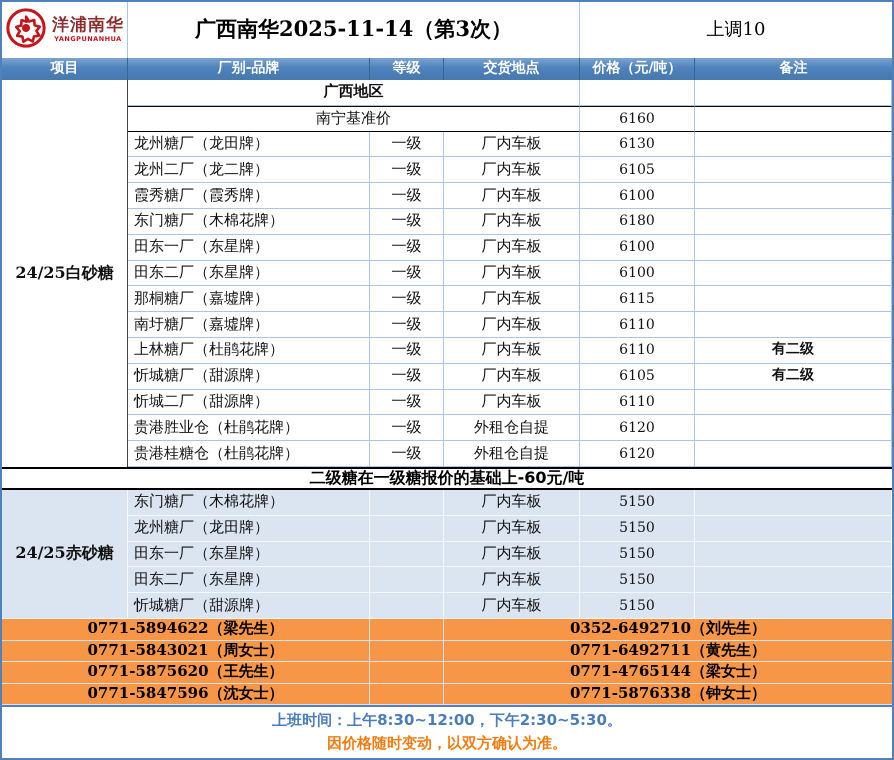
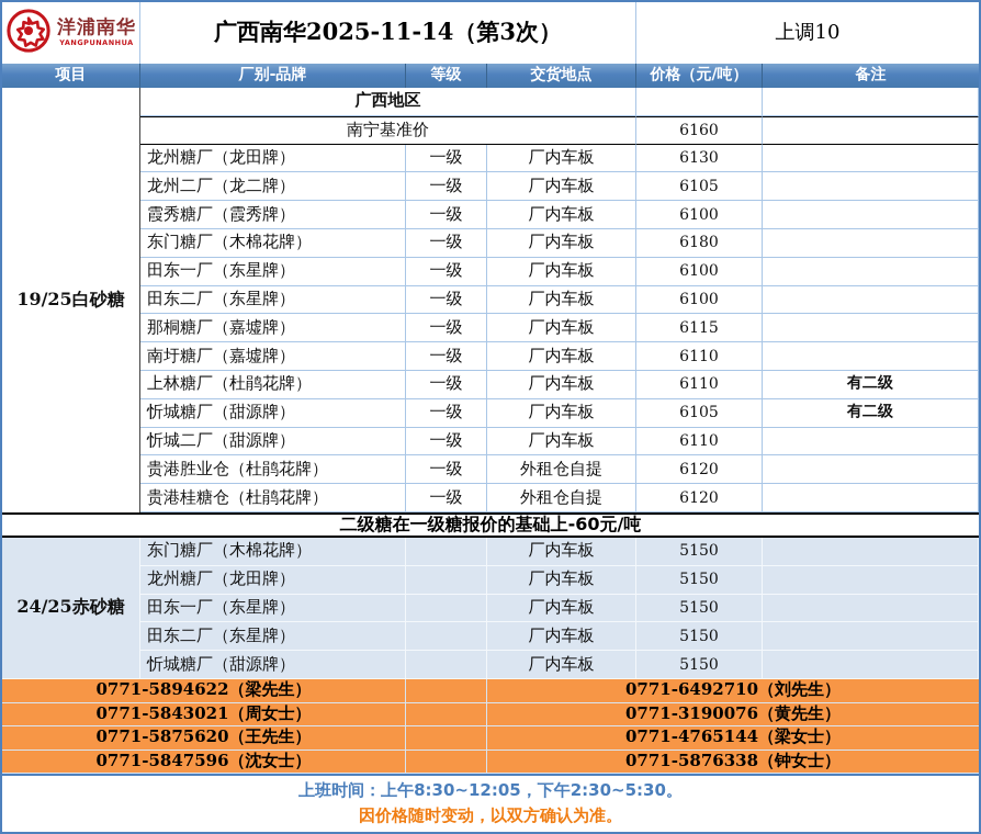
  洋浦南华
  YANGPUNANHUA
  广西南华2025-11-14（第3次）
  上调10
  项目
  厂别-品牌
  等级
  交货地点
  价格（元/吨）
  备注
- 24/25白砂糖
+ 19/25白砂糖
  广西地区
  南宁基准价
  6160
  龙州糖厂（龙田牌）
  一级
  厂内车板
  6130
  龙州二厂（龙二牌）
  一级
  厂内车板
  6105
  霞秀糖厂（霞秀牌）
  一级
  厂内车板
  6100
  东门糖厂（木棉花牌）
  一级
  厂内车板
  6180
  田东一厂（东星牌）
  一级
  厂内车板
  6100
  田东二厂（东星牌）
  一级
  厂内车板
  6100
  那桐糖厂（嘉墟牌）
  一级
  厂内车板
  6115
  南圩糖厂（嘉墟牌）
  一级
  厂内车板
  6110
  上林糖厂（杜鹃花牌）
  一级
  厂内车板
  6110
  有二级
  忻城糖厂（甜源牌）
  一级
  厂内车板
  6105
  有二级
  忻城二厂（甜源牌）
  一级
  厂内车板
  6110
  贵港胜业仓（杜鹃花牌）
  一级
  外租仓自提
  6120
  贵港桂糖仓（杜鹃花牌）
  一级
  外租仓自提
  6120
  二级糖在一级糖报价的基础上-60元/吨
  24/25赤砂糖
  东门糖厂（木棉花牌）
  厂内车板
  5150
  龙州糖厂（龙田牌）
  厂内车板
  5150
  田东一厂（东星牌）
  厂内车板
  5150
  田东二厂（东星牌）
  厂内车板
  5150
  忻城糖厂（甜源牌）
  厂内车板
  5150
  0771-5894622（梁先生）
- 0352-6492710（刘先生）
+ 0771-6492710（刘先生）
  0771-5843021（周女士）
- 0771-6492711（黄先生）
+ 0771-3190076（黄先生）
  0771-5875620（王先生）
  0771-4765144（梁女士）
  0771-5847596（沈女士）
  0771-5876338（钟女士）
- 上班时间：上午8:30~12:00，下午2:30~5:30。
+ 上班时间：上午8:30~12:05，下午2:30~5:30。
  因价格随时变动，以双方确认为准。
